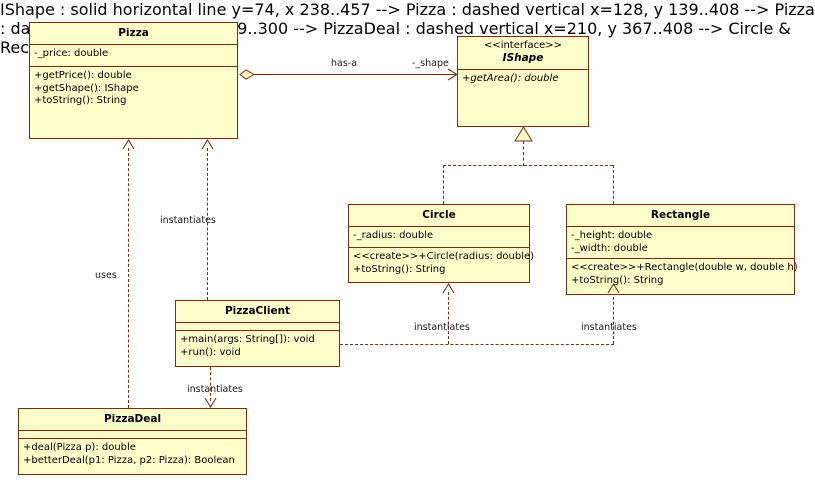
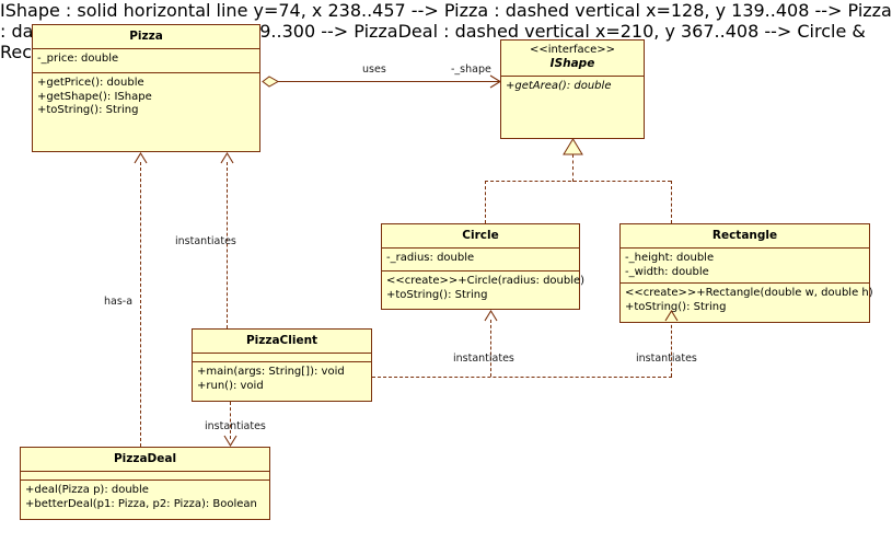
  IShape : solid horizontal line y=74, x 238..457 -->
- has-a
+ uses
  -_shape
  Pizza : dashed vertical x=128, y 139..408 -->
- uses
+ has-a
  Pizza : dashed vertical x=207, y 139..300 -->
  instantiates
  PizzaDeal : dashed vertical x=210, y 367..408 -->
  instantiates
  Circle & Rectangle -->
  instantiates
  instantiates
  Pizza
  -_price: double
  +getPrice(): double
  +getShape(): IShape
  +toString(): String
  <<interface>>
  IShape
  +getArea(): double
  Circle
  -_radius: double
  <<create>>+Circle(radius: double)
  +toString(): String
  Rectangle
  -_height: double
  -_width: double
  <<create>>+Rectangle(double w, double h)
  +toString(): String
  PizzaClient
  +main(args: String[]): void
  +run(): void
  PizzaDeal
  +deal(Pizza p): double
  +betterDeal(p1: Pizza, p2: Pizza): Boolean
